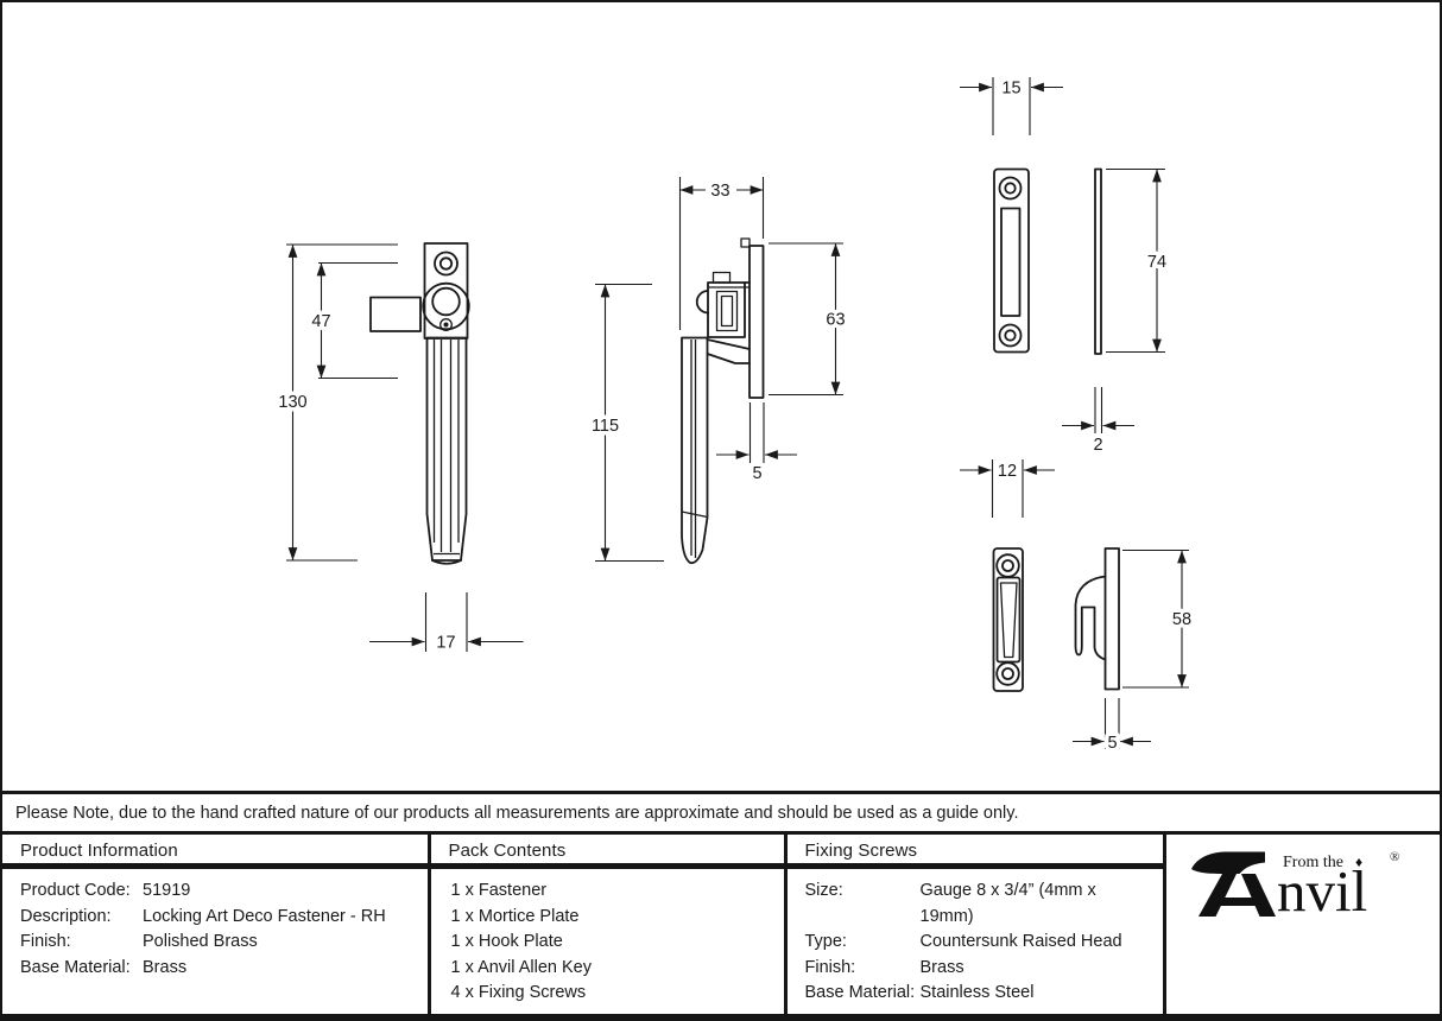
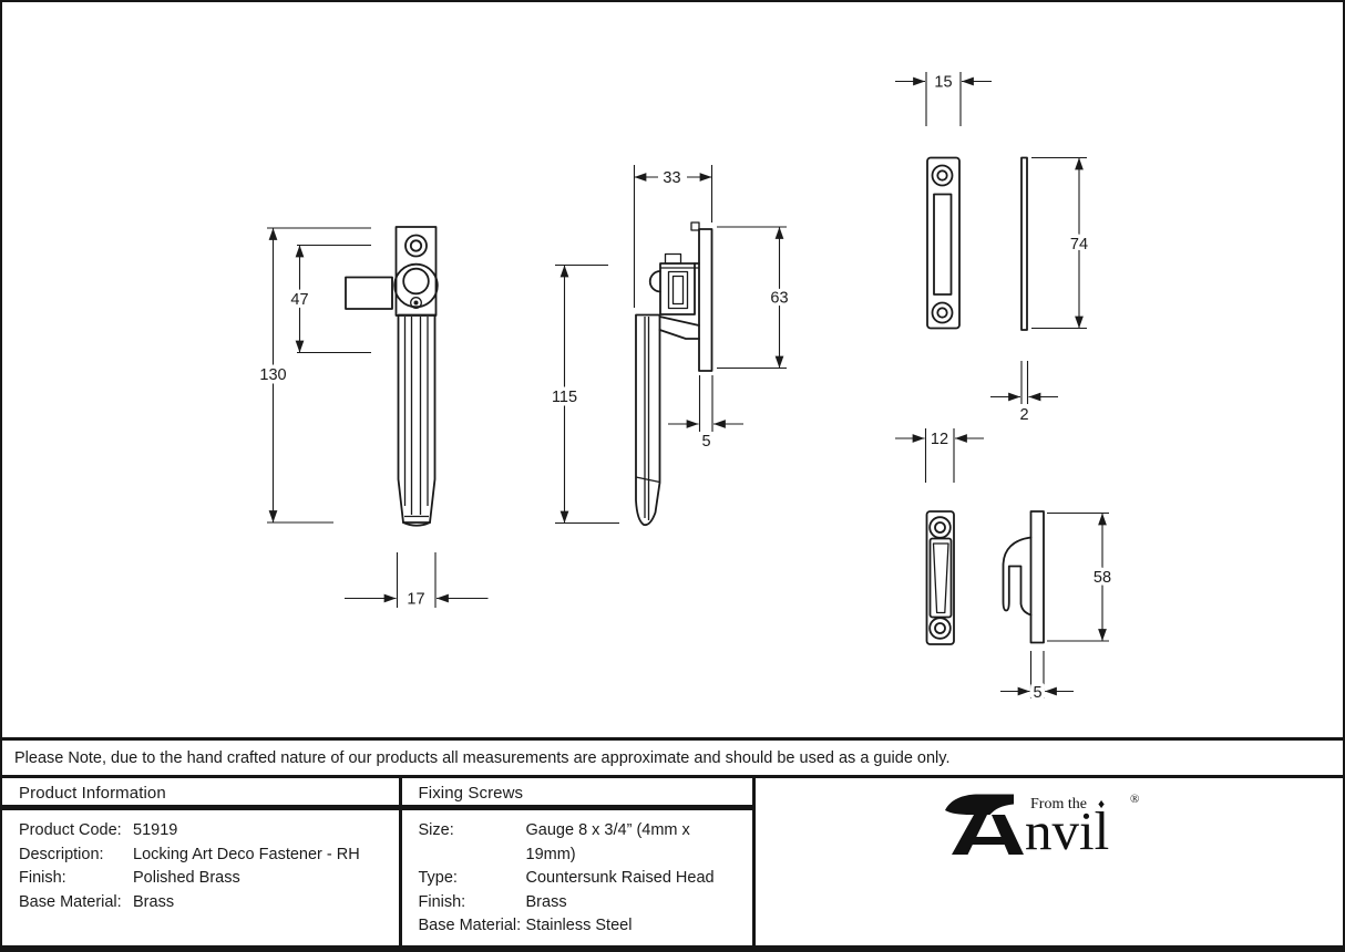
  130
  47
  17
  33
  115
  63
  5
  15
  74
  2
  12
  58
  5
  Please Note, due to the hand crafted nature of our products all measurements are approximate and should be used as a guide only.
  Product Information
  Product Code:
  51919
  Description:
  Locking Art Deco Fastener - RH
  Finish:
  Polished Brass
  Base Material:
  Brass
- Pack Contents
- 1 x Fastener
- 1 x Mortice Plate
- 1 x Hook Plate
- 1 x Anvil Allen Key
- 4 x Fixing Screws
  Fixing Screws
  Size:
  Gauge 8 x 3/4” (4mm x 19mm)
  Type:
  Countersunk Raised Head
  Finish:
  Brass
  Base Material:
  Stainless Steel
  nvil
  From the
  ♦
  ®
